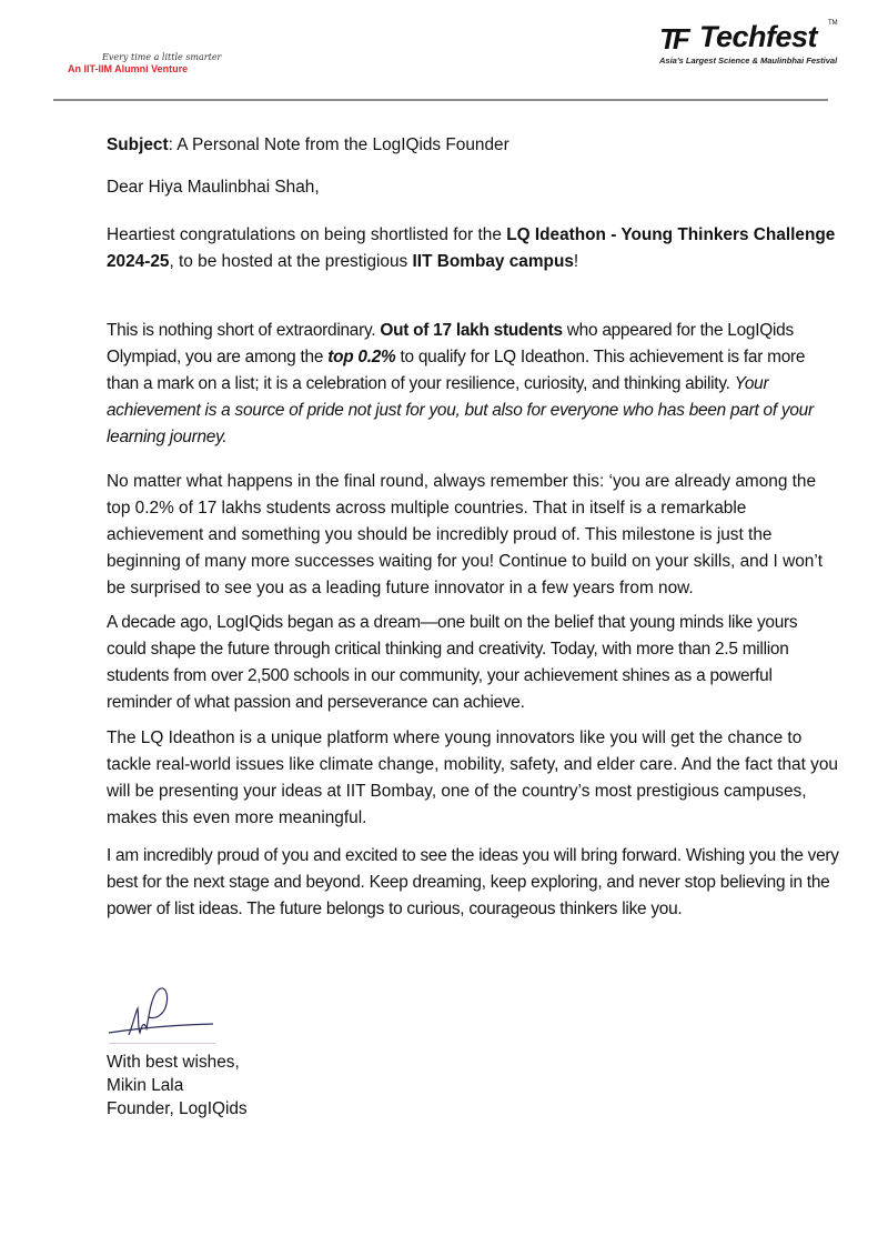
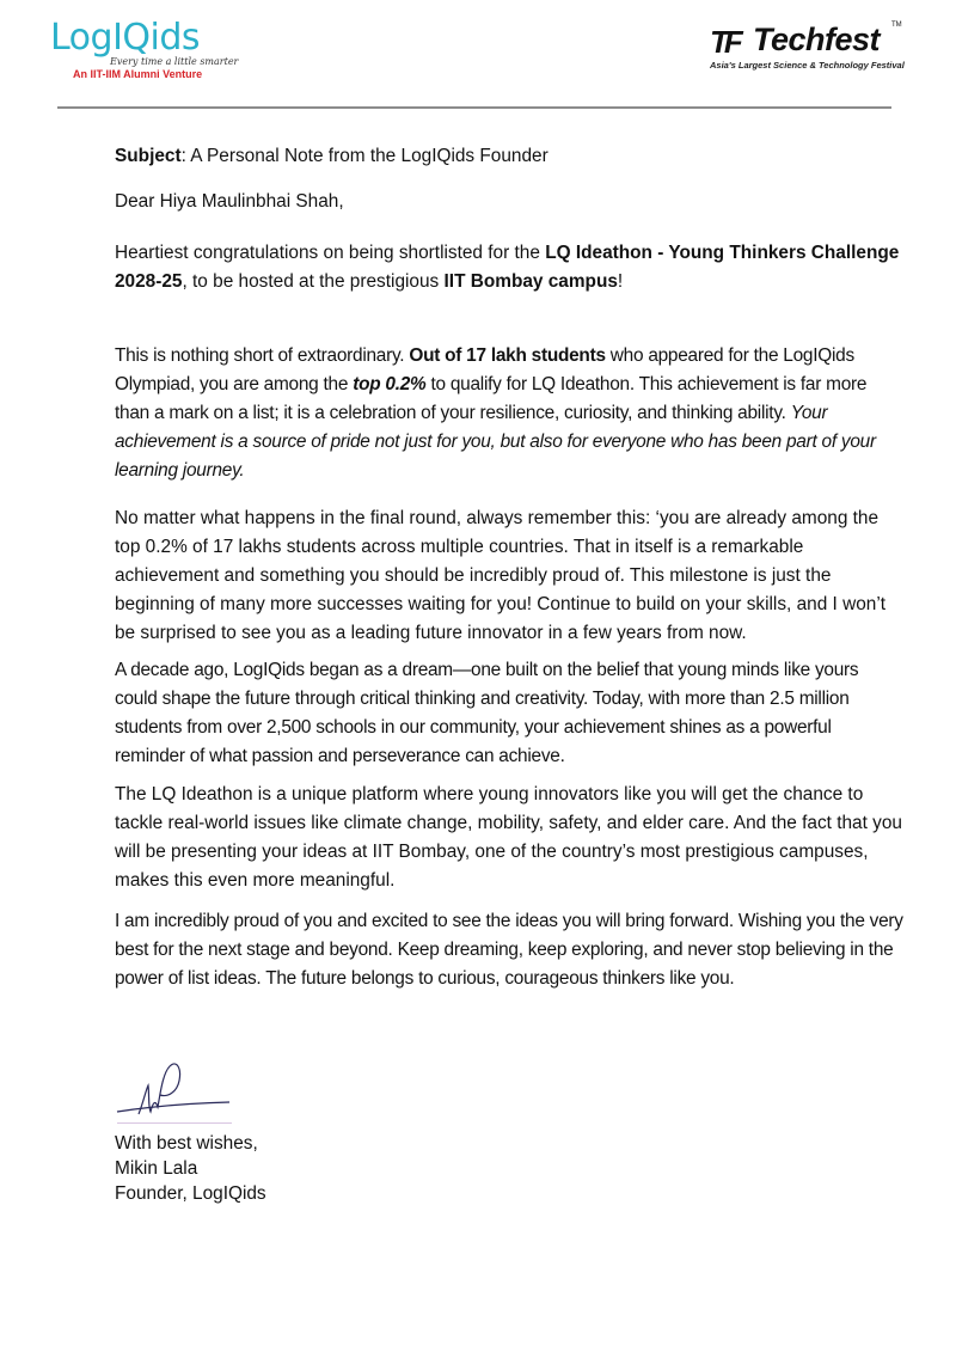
+ LogIQids
  Every time a little smarter
  An IIT-IIM Alumni Venture
  TF
  Techfest
- Asia's Largest Science & Maulinbhai Festival
+ Asia's Largest Science & Technology Festival
  Subject: A Personal Note from the LogIQids Founder
  Dear Hiya Maulinbhai Shah,
- Heartiest congratulations on being shortlisted for the LQ Ideathon - Young Thinkers Challenge 2024-25, to be hosted at the prestigious IIT Bombay campus!
+ Heartiest congratulations on being shortlisted for the LQ Ideathon - Young Thinkers Challenge 2028-25, to be hosted at the prestigious IIT Bombay campus!
  This is nothing short of extraordinary. Out of 17 lakh students who appeared for the LogIQids Olympiad, you are among the top 0.2% to qualify for LQ Ideathon. This achievement is far more than a mark on a list; it is a celebration of your resilience, curiosity, and thinking ability. Your achievement is a source of pride not just for you, but also for everyone who has been part of your learning journey.
  No matter what happens in the final round, always remember this: ‘you are already among the top 0.2% of 17 lakhs students across multiple countries. That in itself is a remarkable achievement and something you should be incredibly proud of. This milestone is just the beginning of many more successes waiting for you! Continue to build on your skills, and I won’t be surprised to see you as a leading future innovator in a few years from now.
  A decade ago, LogIQids began as a dream—one built on the belief that young minds like yours could shape the future through critical thinking and creativity. Today, with more than 2.5 million students from over 2,500 schools in our community, your achievement shines as a powerful reminder of what passion and perseverance can achieve.
  The LQ Ideathon is a unique platform where young innovators like you will get the chance to tackle real-world issues like climate change, mobility, safety, and elder care. And the fact that you will be presenting your ideas at IIT Bombay, one of the country’s most prestigious campuses, makes this even more meaningful.
  I am incredibly proud of you and excited to see the ideas you will bring forward. Wishing you the very best for the next stage and beyond. Keep dreaming, keep exploring, and never stop believing in the power of list ideas. The future belongs to curious, courageous thinkers like you.
  With best wishes,
  Mikin Lala
  Founder, LogIQids
